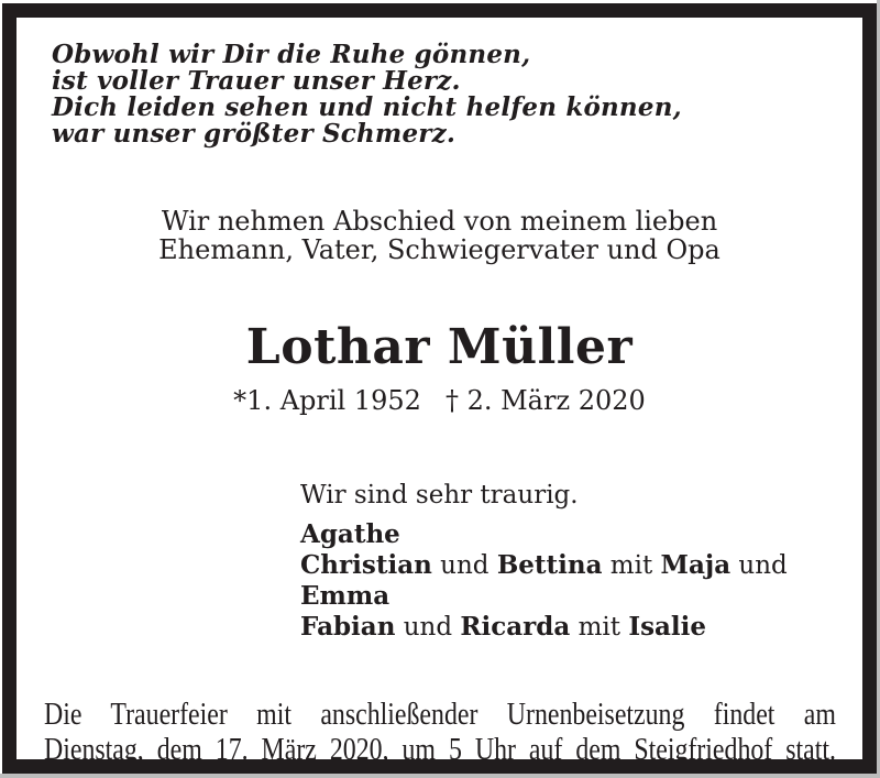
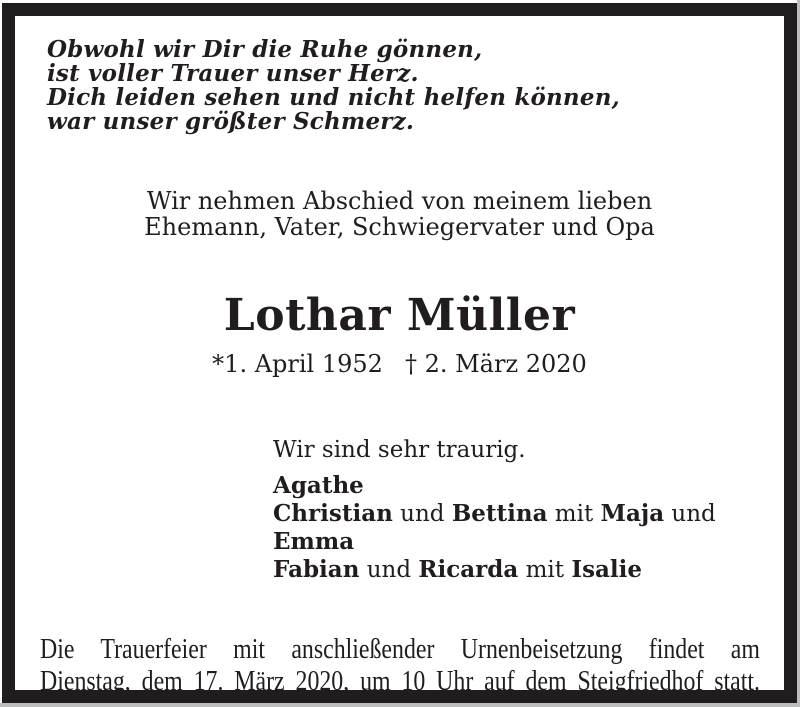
  Obwohl wir Dir die Ruhe gönnen,
  ist voller Trauer unser Herz.
  Dich leiden sehen und nicht helfen können,
  war unser größter Schmerz.
  Wir nehmen Abschied von meinem lieben
  Ehemann, Vater, Schwiegervater und Opa
  Lothar Müller
  *1. April 1952 † 2. März 2020
  Wir sind sehr traurig.
  Agathe
  Christian und Bettina mit Maja und Emma
  Fabian und Ricarda mit Isalie
  Die Trauerfeier mit anschließender Urnenbeisetzung findet am
- Dienstag, dem 17. März 2020, um 5 Uhr auf dem Steigfriedhof statt.
+ Dienstag, dem 17. März 2020, um 10 Uhr auf dem Steigfriedhof statt.
